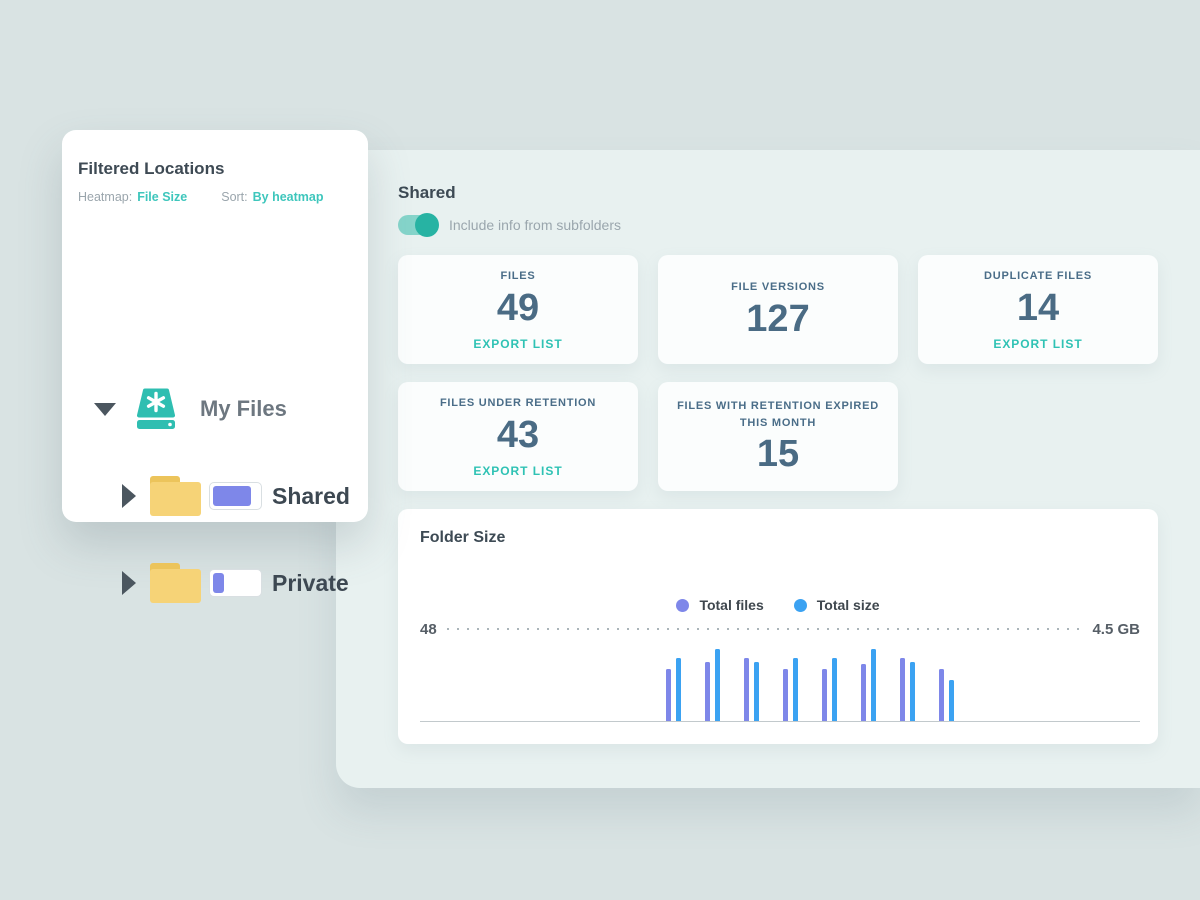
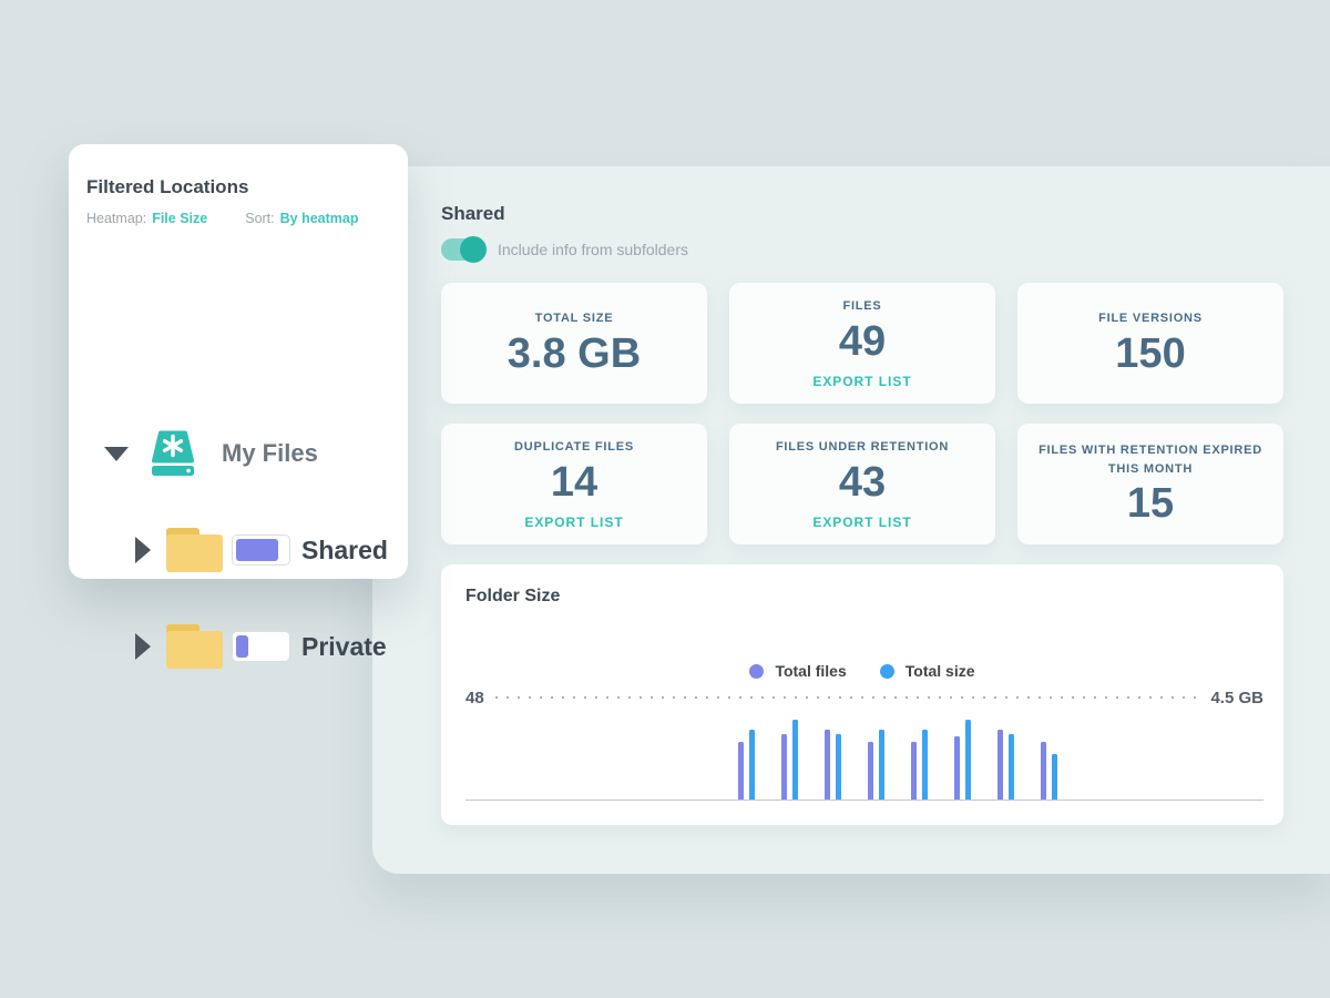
  Shared
  Include info from subfolders
+ TOTAL SIZE
+ 3.8 GB
  FILES
  49
  EXPORT LIST
  FILE VERSIONS
- 127
+ 150
  DUPLICATE FILES
  14
  EXPORT LIST
  FILES UNDER RETENTION
  43
  EXPORT LIST
  FILES WITH RETENTION EXPIRED THIS MONTH
  15
  Folder Size
  Total files
  Total size
  48
  4.5 GB
  Filtered Locations
  Heatmap:
  File Size
  Sort:
  By heatmap
  My Files
  Shared
  Private
